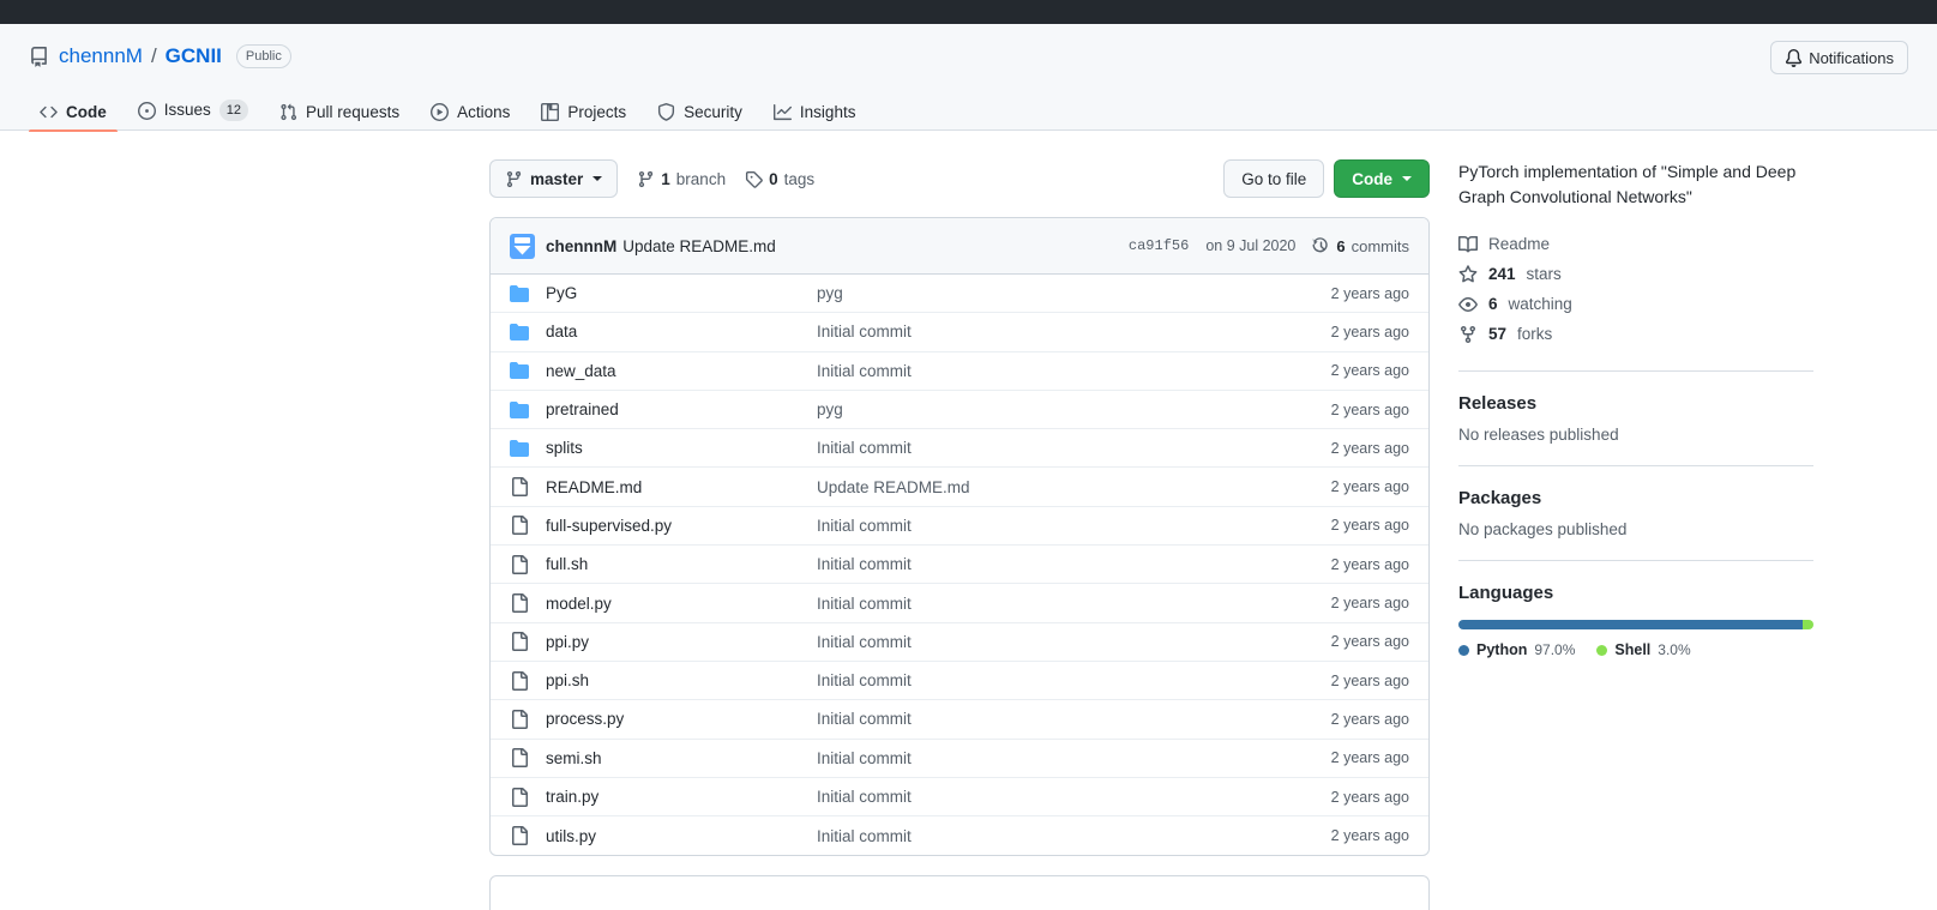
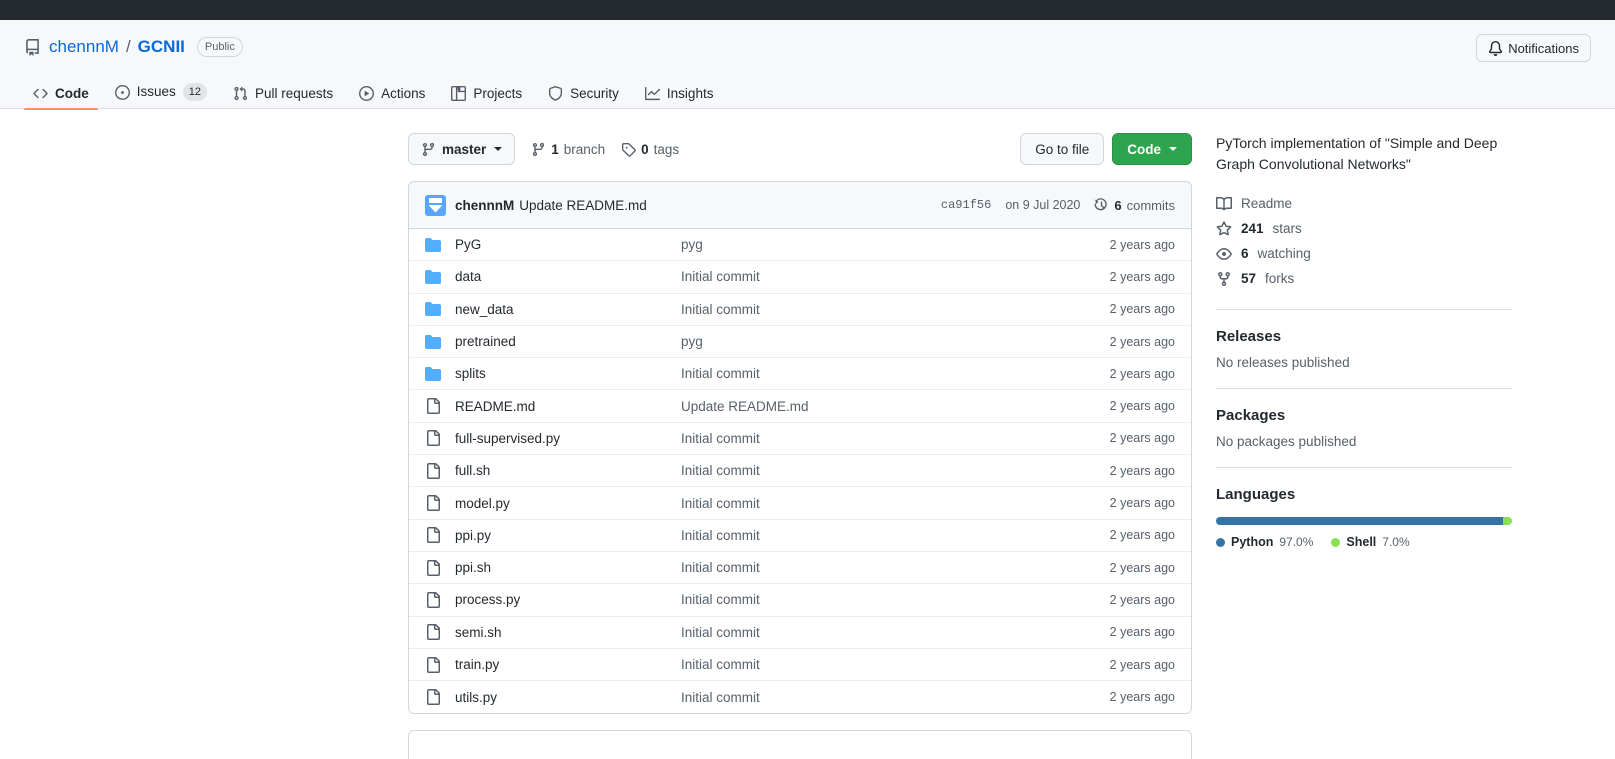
  chennnM
  /
  GCNII
  Public
  Notifications
  Code
  Issues
  12
  Pull requests
  Actions
  Projects
  Security
  Insights
  master
  1
  branch
  0
  tags
  Go to file
  Code
  chennnM
  Update README.md
  ca91f56
  on 9 Jul 2020
  6
  commits
  PyG
  pyg
  2 years ago
  data
  Initial commit
  2 years ago
  new_data
  Initial commit
  2 years ago
  pretrained
  pyg
  2 years ago
  splits
  Initial commit
  2 years ago
  README.md
  Update README.md
  2 years ago
  full-supervised.py
  Initial commit
  2 years ago
  full.sh
  Initial commit
  2 years ago
  model.py
  Initial commit
  2 years ago
  ppi.py
  Initial commit
  2 years ago
  ppi.sh
  Initial commit
  2 years ago
  process.py
  Initial commit
  2 years ago
  semi.sh
  Initial commit
  2 years ago
  train.py
  Initial commit
  2 years ago
  utils.py
  Initial commit
  2 years ago
  PyTorch implementation of "Simple and Deep Graph Convolutional Networks"
  Readme
  241
  stars
  6
  watching
  57
  forks
  Releases
  No releases published
  Packages
  No packages published
  Languages
  Python
  97.0%
  Shell
- 3.0%
+ 7.0%
